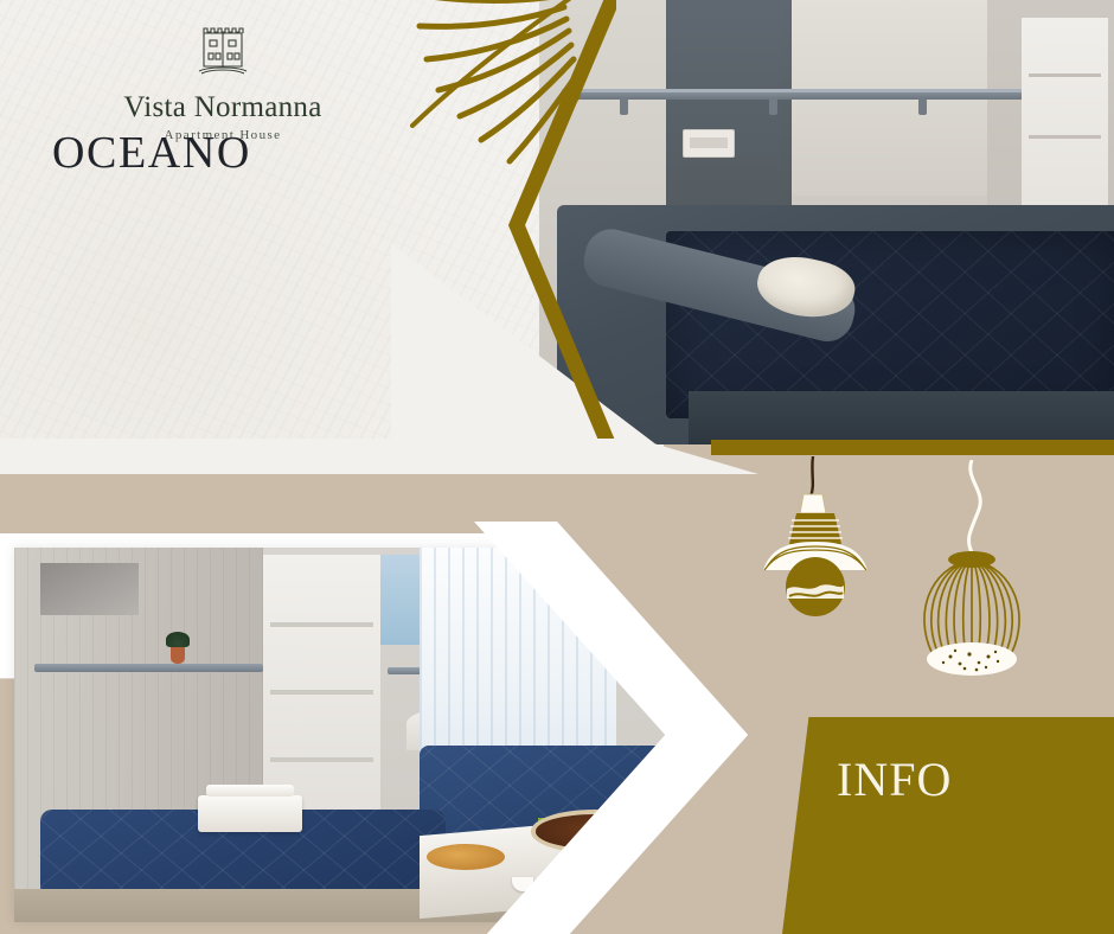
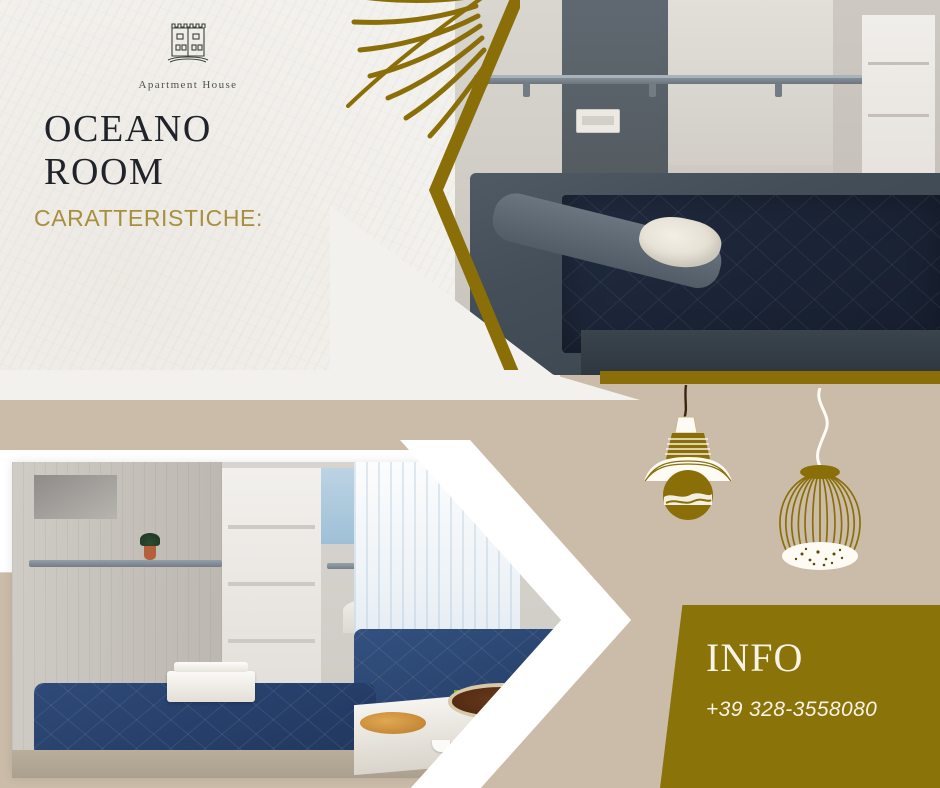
- Vista Normanna
  Apartment House
  OCEANO
+ ROOM
+ CARATTERISTICHE:
  INFO
+ +39 328-3558080
